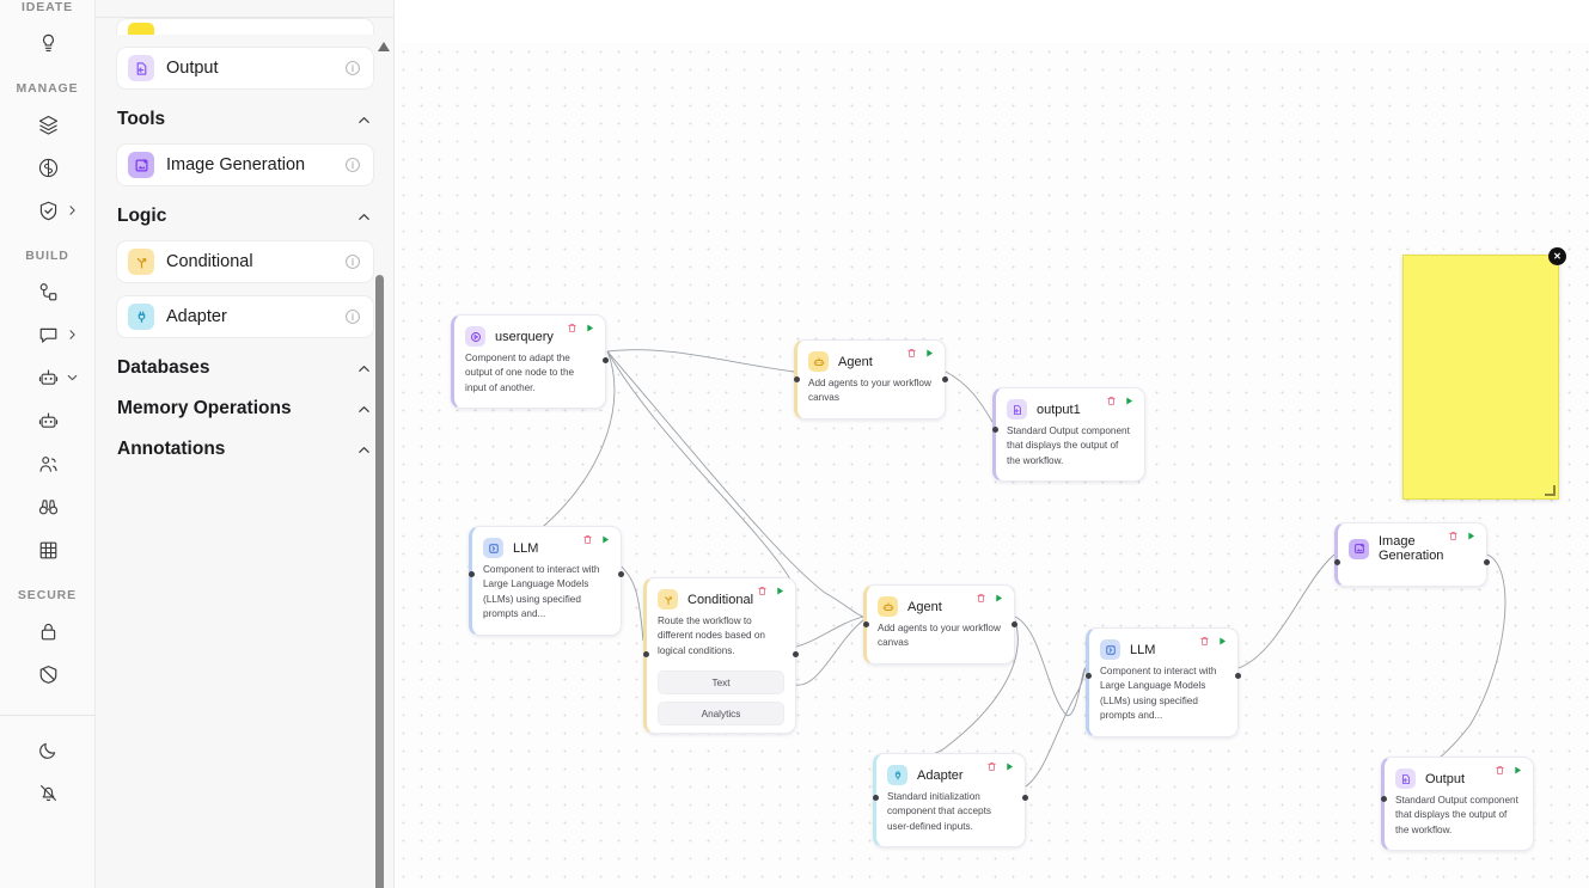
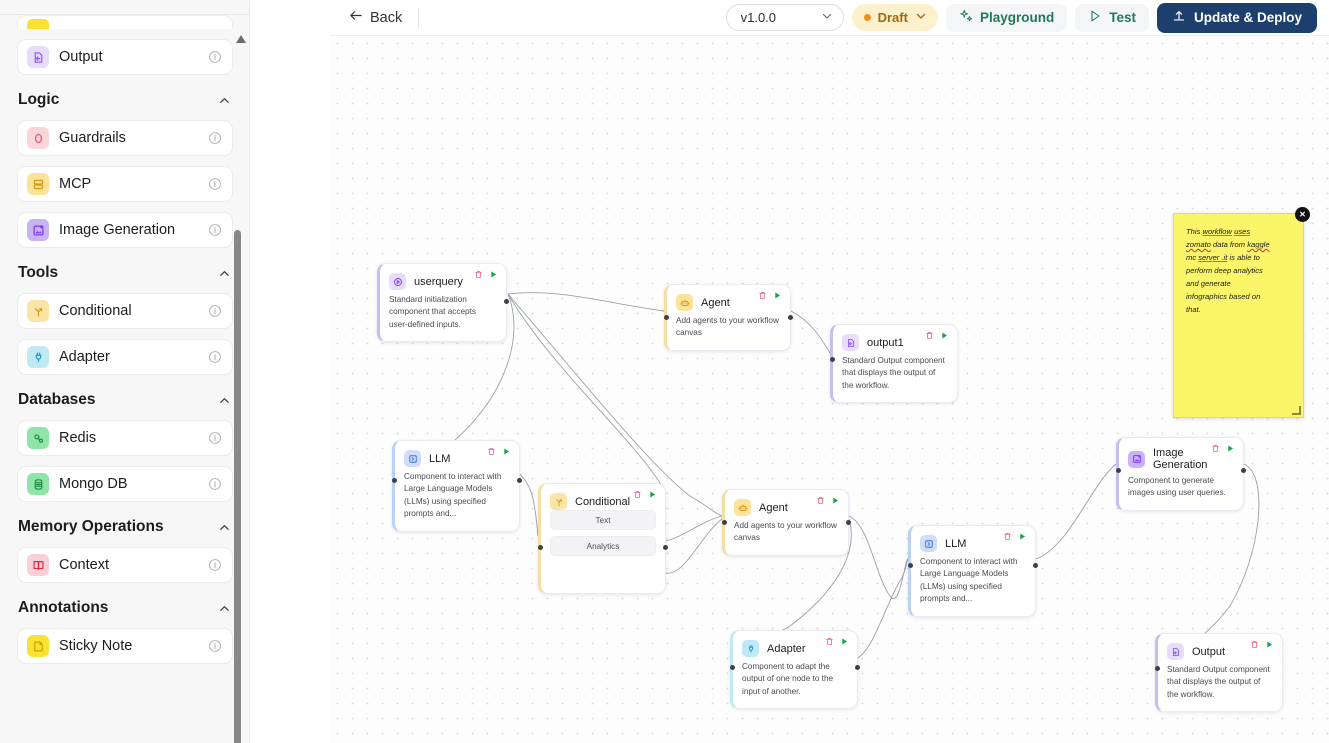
- IDEATE
- MANAGE
- BUILD
- SECURE
  Output
- Tools
+ Logic
+ Guardrails
+ MCP
  Image Generation
- Logic
+ Tools
  Conditional
  Adapter
  Databases
+ Redis
+ Mongo DB
  Memory Operations
+ Context
  Annotations
+ Sticky Note
+ Back
+ v1.0.0
+ Draft
+ Playground
+ Test
+ Update & Deploy
  userquery
- Component to adapt the output of one node to the input of another.
+ Standard initialization component that accepts user-defined inputs.
  Agent
  Add agents to your workflow canvas
  output1
  Standard Output component that displays the output of the workflow.
  LLM
  Component to interact with Large Language Models (LLMs) using specified prompts and...
  Conditional
- Route the workflow to different nodes based on logical conditions.
  Text
  Analytics
  Agent
  Add agents to your workflow canvas
  LLM
  Component to interact with Large Language Models (LLMs) using specified prompts and...
  Image Generation
+ Component to generate images using user queries.
  Adapter
- Standard initialization component that accepts user-defined inputs.
+ Component to adapt the output of one node to the input of another.
  Output
  Standard Output component that displays the output of the workflow.
  ✕
+ This workflow uses
+ zomato data from kaggle
+ mc server .it is able to
+ perform deep analytics
+ and generate
+ infographics based on
+ that.
